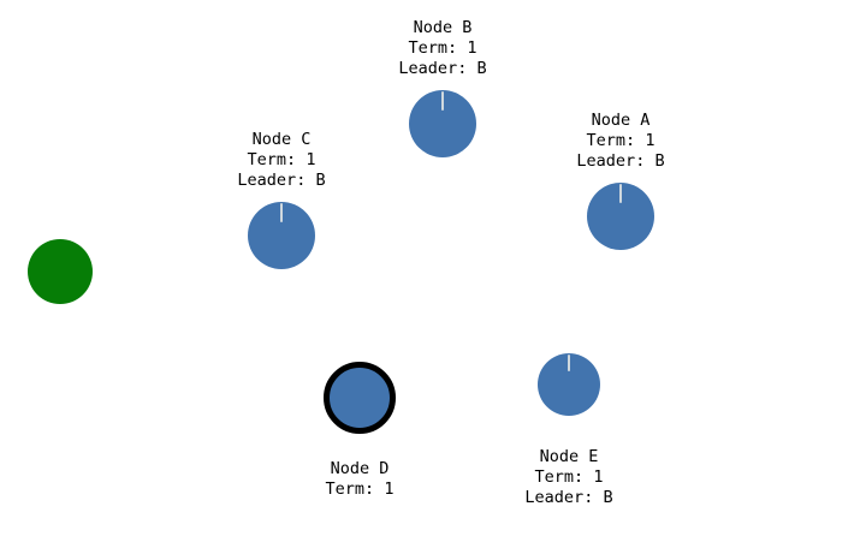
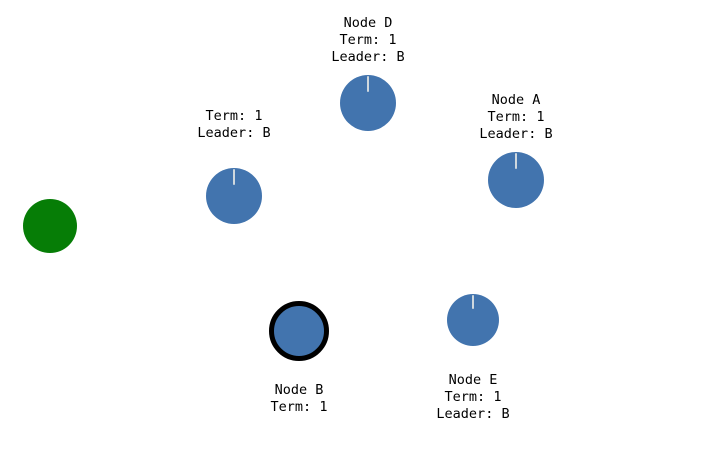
- Node B
+ Node D
  Term: 1
  Leader: B
- Node C
  Term: 1
  Leader: B
  Node A
  Term: 1
  Leader: B
- Node D
+ Node B
  Term: 1
  Node E
  Term: 1
  Leader: B
